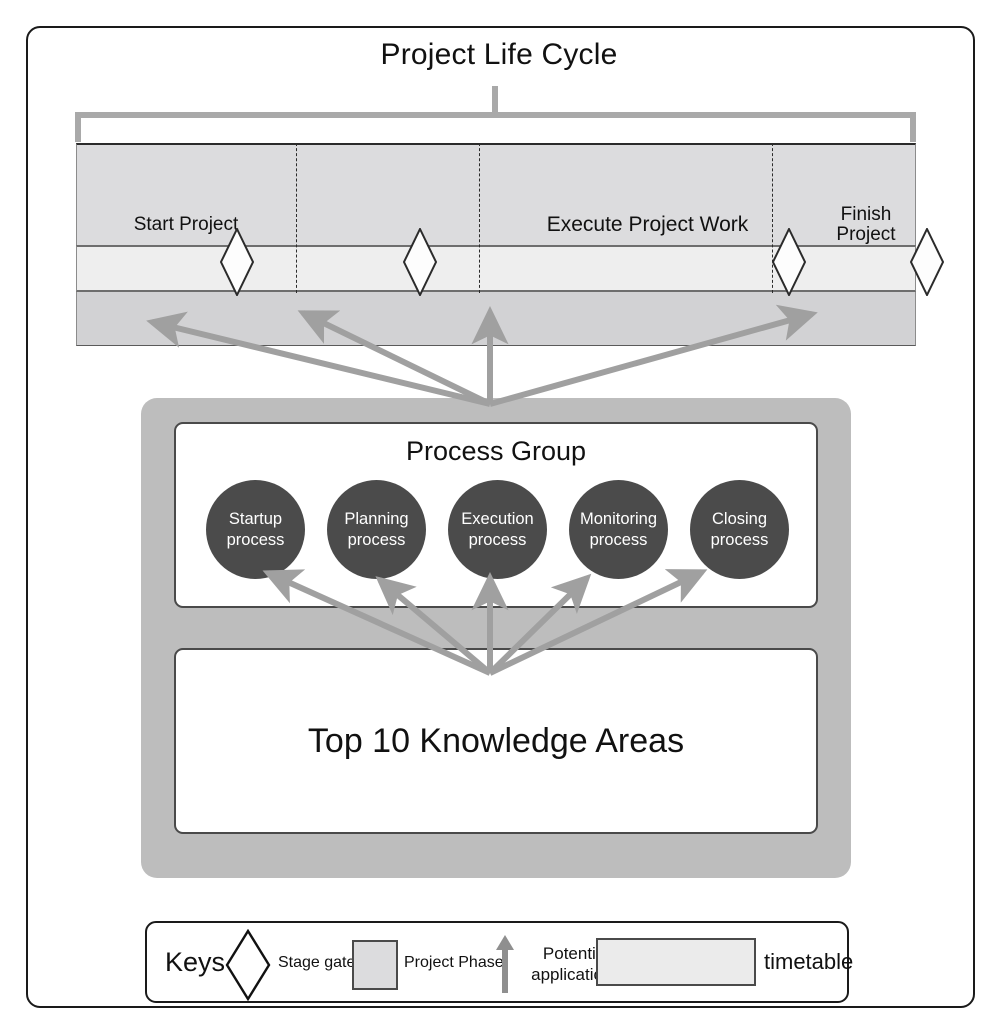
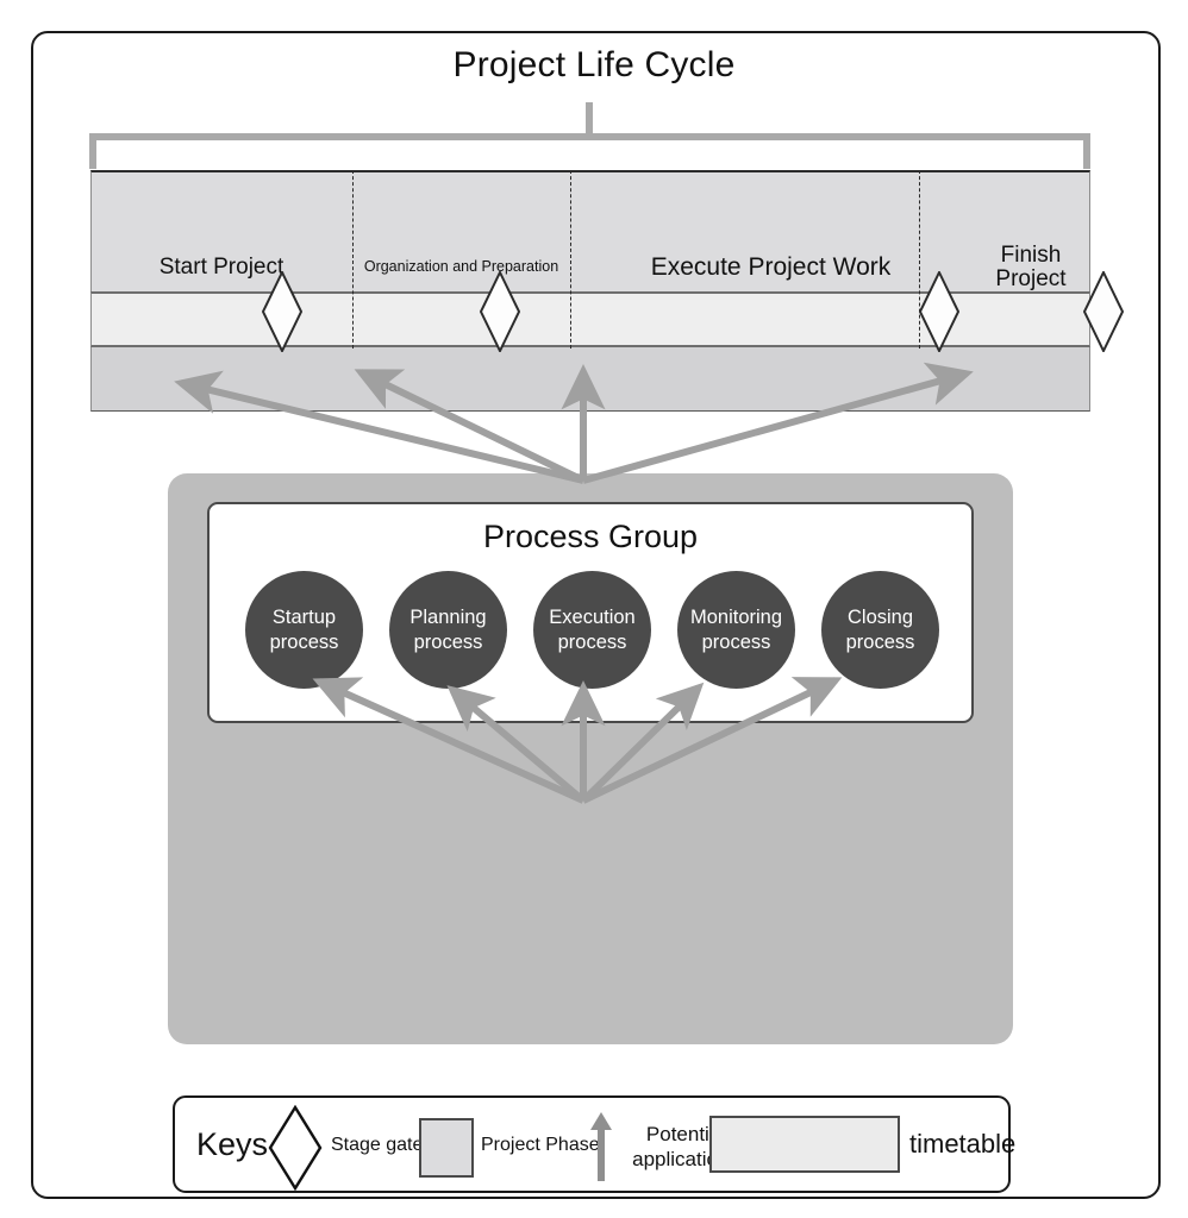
  Project Life Cycle
  Start Project
+ Organization and Preparation
  Execute Project Work
  Finish Project
  Process Group
  Startup
  process
  Planning
  process
  Execution
  process
  Monitoring
  process
  Closing
  process
- Top 10 Knowledge Areas
  Keys
  Stage gate
  Project Phase
  Potenti applicati
  timetable
